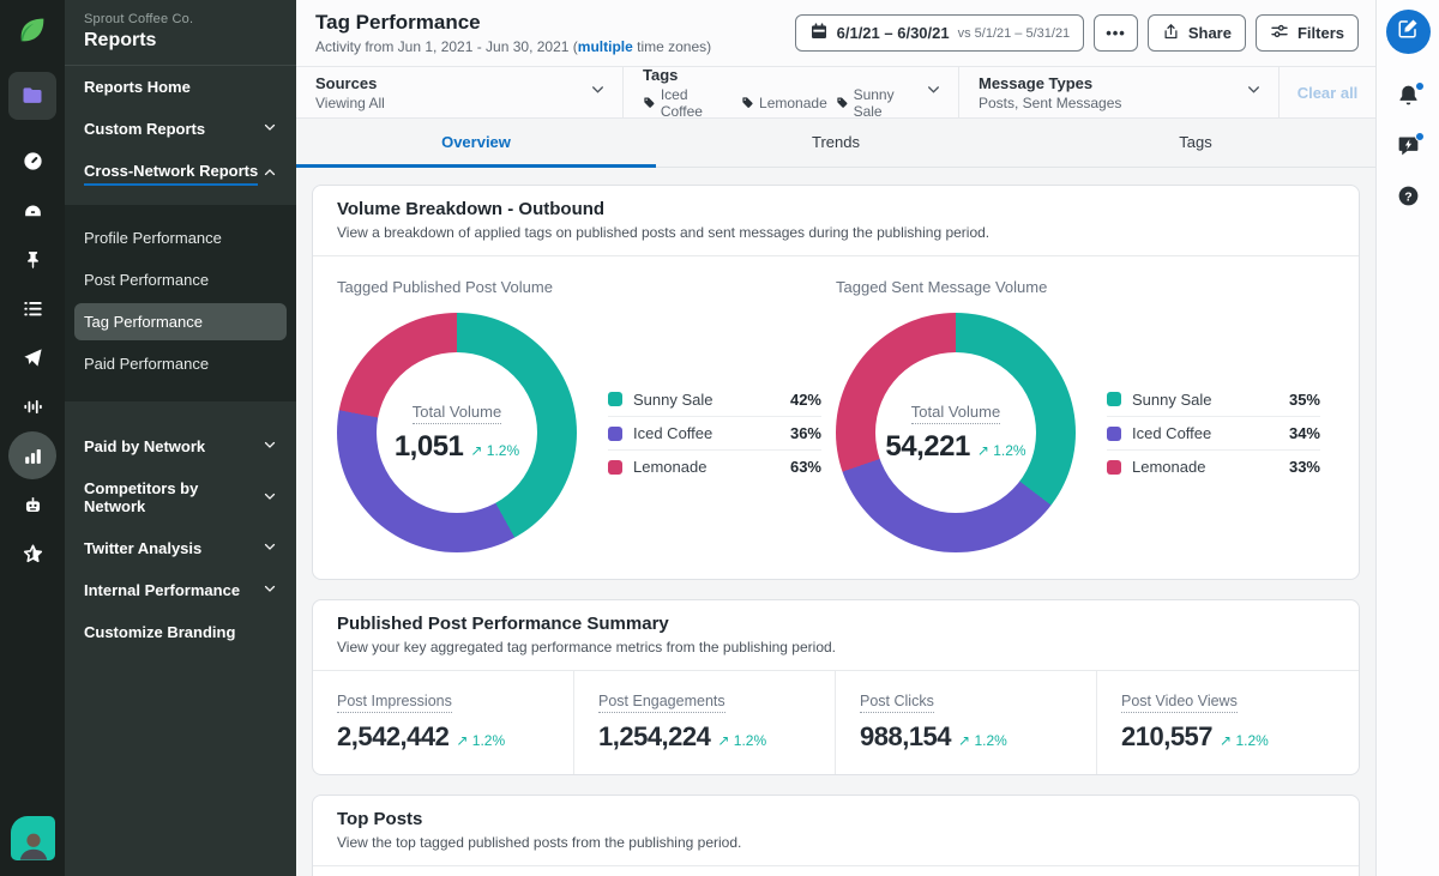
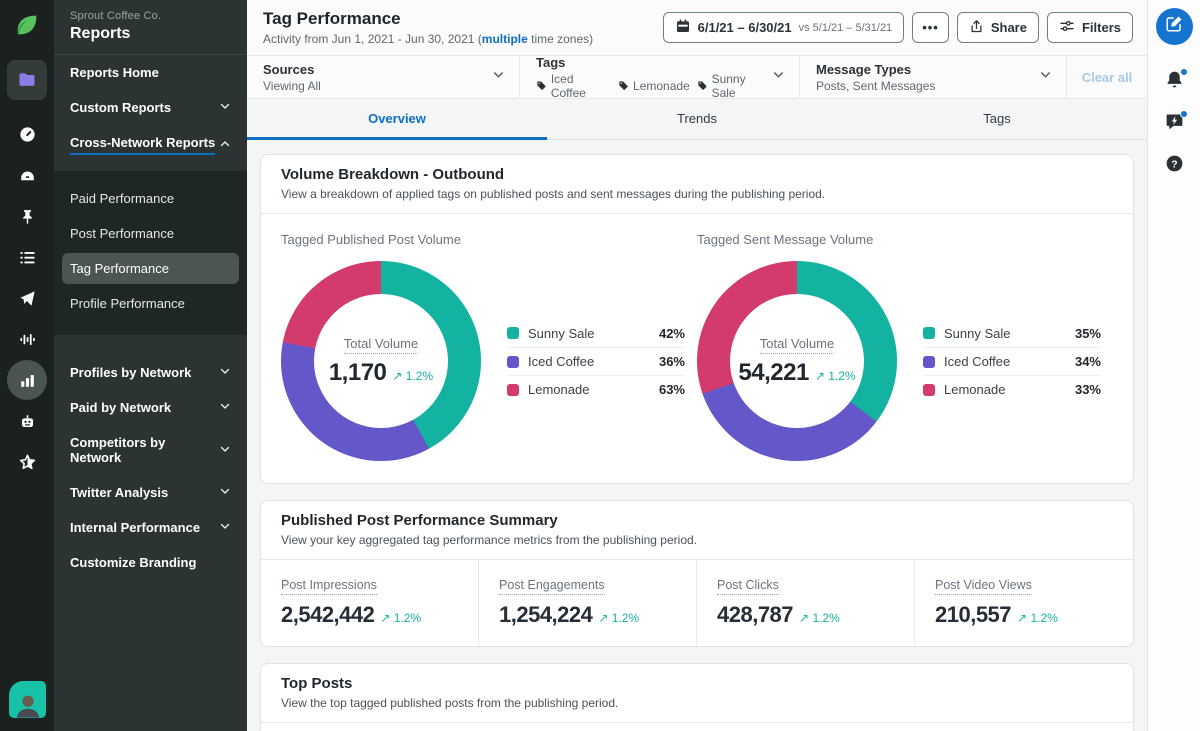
  Sprout Coffee Co.
  Reports
  Reports Home
  Custom Reports
  Cross-Network Reports
- Profile Performance
+ Paid Performance
  Post Performance
  Tag Performance
- Paid Performance
+ Profile Performance
+ Profiles by Network
  Paid by Network
  Competitors by Network
  Twitter Analysis
  Internal Performance
  Customize Branding
  Tag Performance
  Activity from Jun 1, 2021 - Jun 30, 2021 (multiple time zones)
  6/1/21 – 6/30/21
  vs 5/1/21 – 5/31/21
  •••
  Share
  Filters
  Sources
  Viewing All
  Tags
  Iced Coffee
  Lemonade
  Sunny Sale
  Message Types
  Posts, Sent Messages
  Clear all
  Overview
  Trends
  Tags
  Volume Breakdown - Outbound
  View a breakdown of applied tags on published posts and sent messages during the publishing period.
  Tagged Published Post Volume
  Total Volume
- 1,051
+ 1,170
  ↗ 1.2%
  Sunny Sale
  42%
  Iced Coffee
  36%
  Lemonade
  63%
  Tagged Sent Message Volume
  Total Volume
  54,221
  ↗ 1.2%
  Sunny Sale
  35%
  Iced Coffee
  34%
  Lemonade
  33%
  Published Post Performance Summary
  View your key aggregated tag performance metrics from the publishing period.
  Post Impressions
  2,542,442
  ↗ 1.2%
  Post Engagements
  1,254,224
  ↗ 1.2%
  Post Clicks
- 988,154
+ 428,787
  ↗ 1.2%
  Post Video Views
  210,557
  ↗ 1.2%
  Top Posts
  View the top tagged published posts from the publishing period.
  ?
